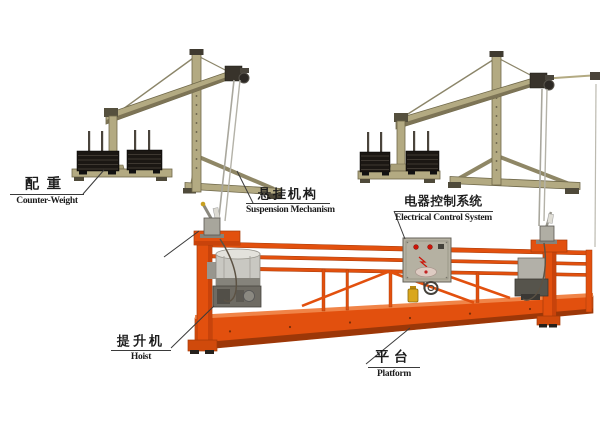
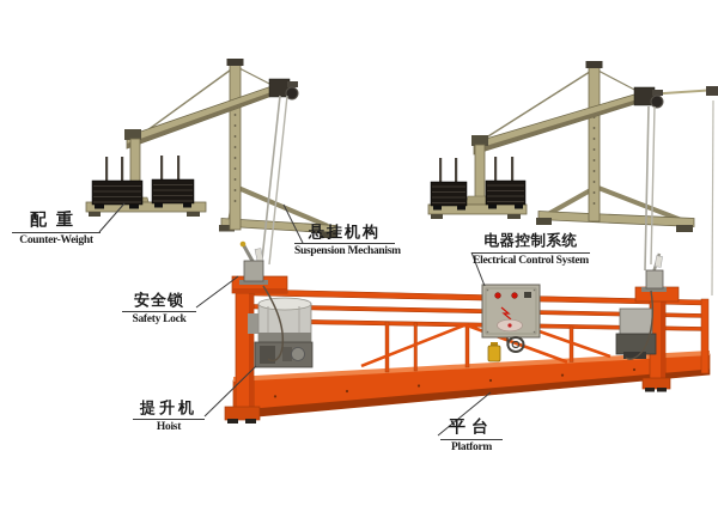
  配重
  Counter-Weight
  悬挂机构
  Suspension Mechanism
  电器控制系统
  Electrical Control System
+ 安全锁
+ Safety Lock
  提升机
  Hoist
  平台
  Platform
